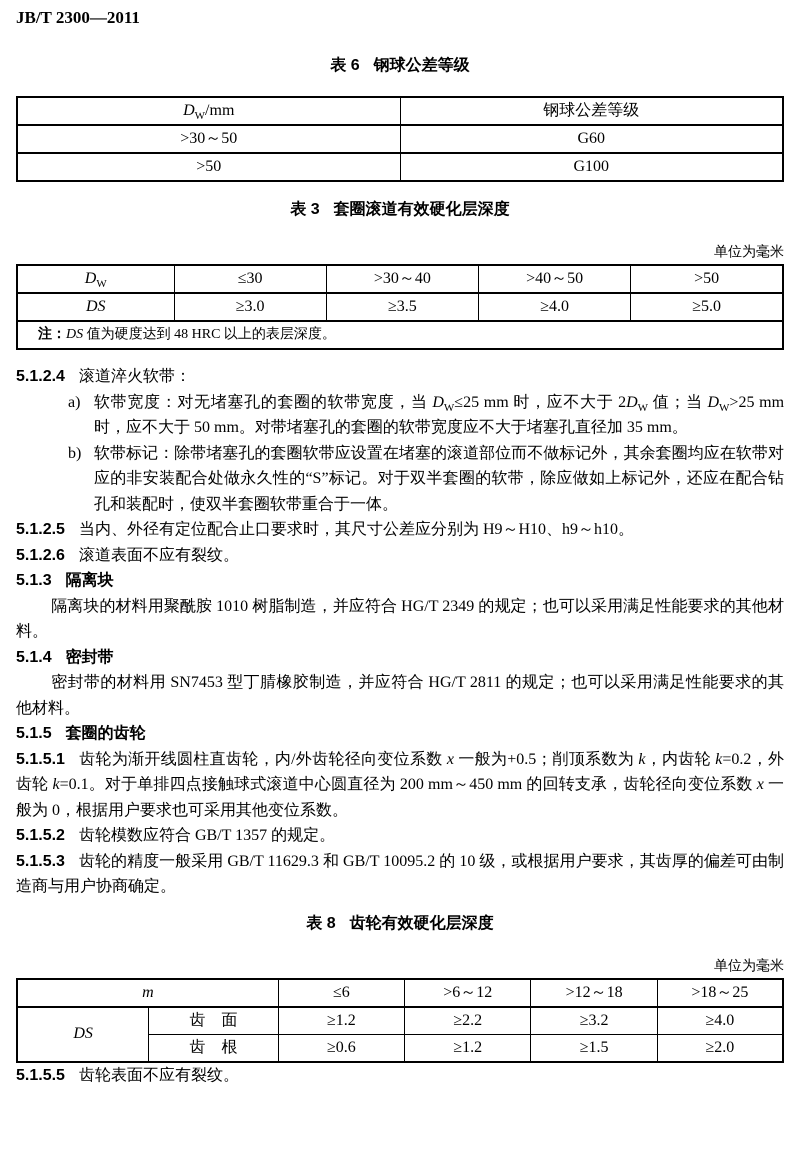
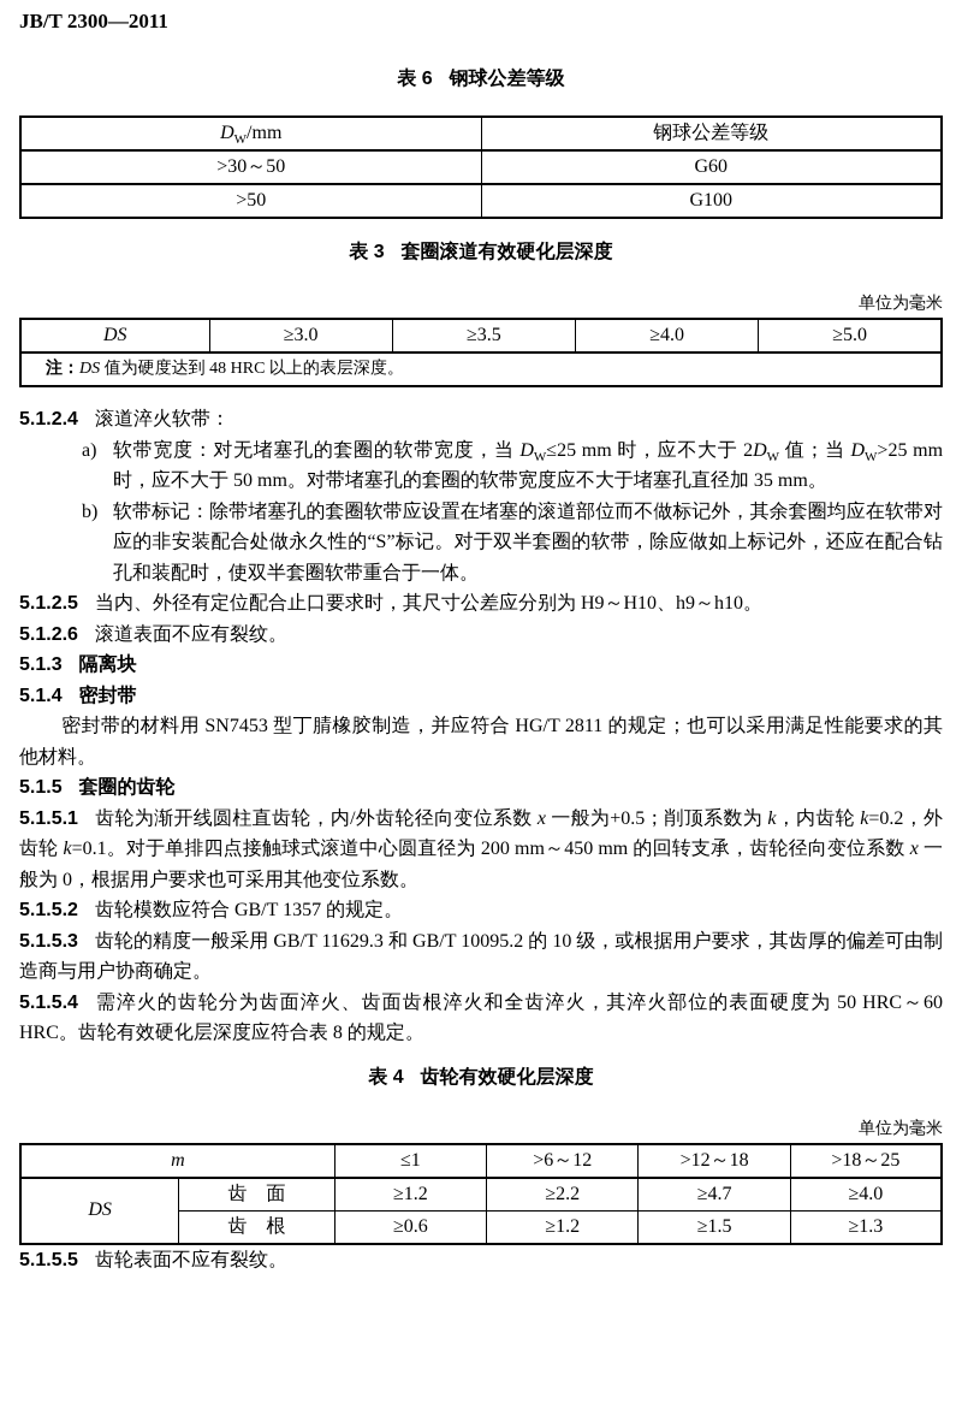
  JB/T 2300—2011
  表 6 钢球公差等级
  DW/mm	钢球公差等级
  >30～50	G60
  >50	G100
  表 3 套圈滚道有效硬化层深度
  单位为毫米
- DW	≤30	>30～40	>40～50	>50
  DS	≥3.0	≥3.5	≥4.0	≥5.0
  注：DS 值为硬度达到 48 HRC 以上的表层深度。
  5.1.2.4 滚道淬火软带：
  a)
  软带宽度：对无堵塞孔的套圈的软带宽度，当 DW≤25 mm 时，应不大于 2DW 值；当 DW>25 mm 时，应不大于 50 mm。对带堵塞孔的套圈的软带宽度应不大于堵塞孔直径加 35 mm。
  b)
  软带标记：除带堵塞孔的套圈软带应设置在堵塞的滚道部位而不做标记外，其余套圈均应在软带对应的非安装配合处做永久性的“S”标记。对于双半套圈的软带，除应做如上标记外，还应在配合钻孔和装配时，使双半套圈软带重合于一体。
  5.1.2.5 当内、外径有定位配合止口要求时，其尺寸公差应分别为 H9～H10、h9～h10。
  5.1.2.6 滚道表面不应有裂纹。
  5.1.3 隔离块
- 隔离块的材料用聚酰胺 1010 树脂制造，并应符合 HG/T 2349 的规定；也可以采用满足性能要求的其他材料。
  5.1.4 密封带
  密封带的材料用 SN7453 型丁腈橡胶制造，并应符合 HG/T 2811 的规定；也可以采用满足性能要求的其他材料。
  5.1.5 套圈的齿轮
  5.1.5.1 齿轮为渐开线圆柱直齿轮，内/外齿轮径向变位系数 x 一般为+0.5；削顶系数为 k，内齿轮 k=0.2，外齿轮 k=0.1。对于单排四点接触球式滚道中心圆直径为 200 mm～450 mm 的回转支承，齿轮径向变位系数 x 一般为 0，根据用户要求也可采用其他变位系数。
  5.1.5.2 齿轮模数应符合 GB/T 1357 的规定。
  5.1.5.3 齿轮的精度一般采用 GB/T 11629.3 和 GB/T 10095.2 的 10 级，或根据用户要求，其齿厚的偏差可由制造商与用户协商确定。
+ 5.1.5.4 需淬火的齿轮分为齿面淬火、齿面齿根淬火和全齿淬火，其淬火部位的表面硬度为 50 HRC～60 HRC。齿轮有效硬化层深度应符合表 8 的规定。
- 表 8 齿轮有效硬化层深度
+ 表 4 齿轮有效硬化层深度
  单位为毫米
- m	≤6	>6～12	>12～18	>18～25
+ m	≤1	>6～12	>12～18	>18～25
- DS	齿 面	≥1.2	≥2.2	≥3.2	≥4.0
+ DS	齿 面	≥1.2	≥2.2	≥4.7	≥4.0
- 齿 根	≥0.6	≥1.2	≥1.5	≥2.0
+ 齿 根	≥0.6	≥1.2	≥1.5	≥1.3
  5.1.5.5 齿轮表面不应有裂纹。
